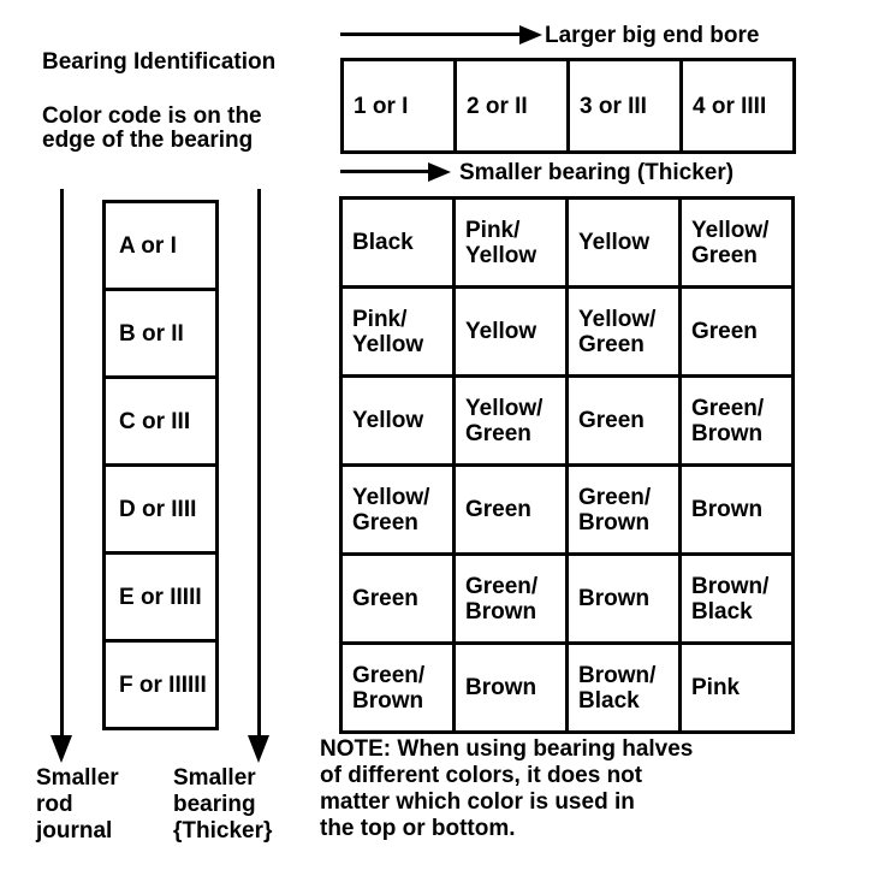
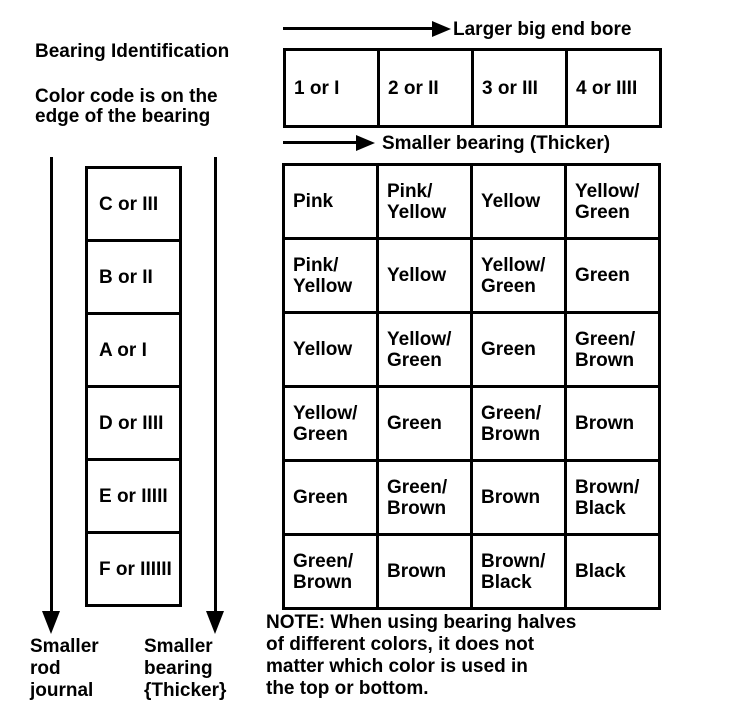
  Bearing Identification
  Color code is on the
  edge of the bearing
  Larger big end bore
  1 or I	2 or II	3 or III	4 or IIII
  Smaller bearing (Thicker)
- A or I
+ C or III
  B or II
- C or III
+ A or I
  D or IIII
  E or IIIII
  F or IIIIII
- Black	Pink/ Yellow	Yellow	Yellow/ Green
+ Pink	Pink/ Yellow	Yellow	Yellow/ Green
  Pink/ Yellow	Yellow	Yellow/ Green	Green
  Yellow	Yellow/ Green	Green	Green/ Brown
  Yellow/ Green	Green	Green/ Brown	Brown
  Green	Green/ Brown	Brown	Brown/ Black
- Green/ Brown	Brown	Brown/ Black	Pink
+ Green/ Brown	Brown	Brown/ Black	Black
  Smaller
  rod
  journal
  Smaller
  bearing
  {Thicker}
  NOTE: When using bearing halves
  of different colors, it does not
  matter which color is used in
  the top or bottom.
